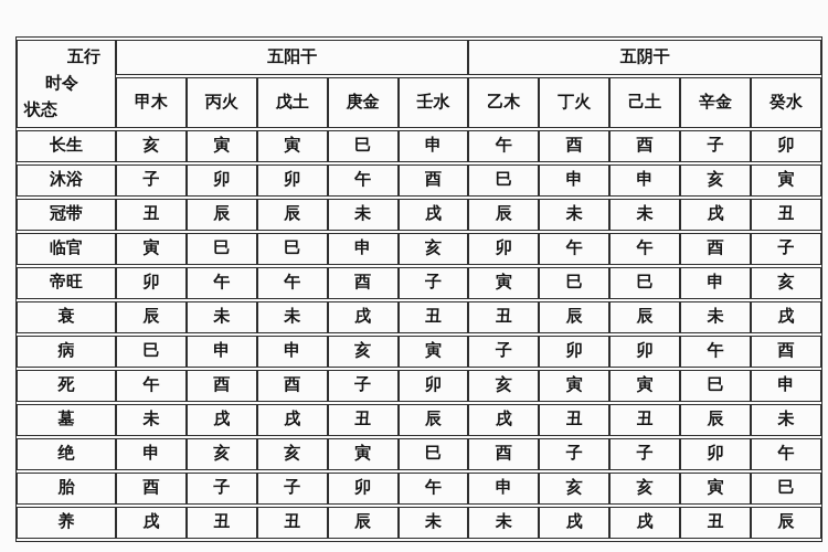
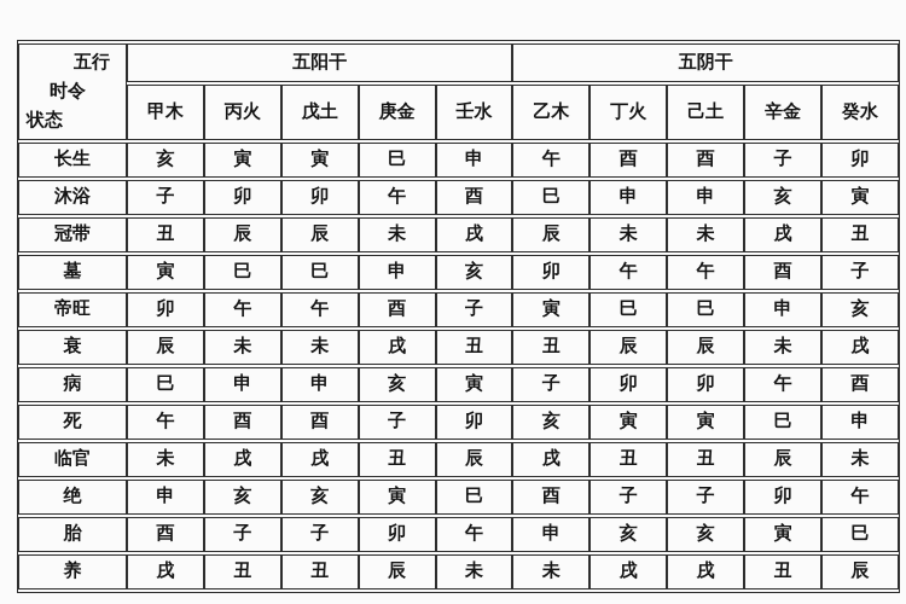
  五行 时令 状态	五阳干	五阴干
  甲木	丙火	戊土	庚金	壬水	乙木	丁火	己土	辛金	癸水
  长生	亥	寅	寅	巳	申	午	酉	酉	子	卯
  沐浴	子	卯	卯	午	酉	巳	申	申	亥	寅
  冠带	丑	辰	辰	未	戌	辰	未	未	戌	丑
- 临官	寅	巳	巳	申	亥	卯	午	午	酉	子
+ 墓	寅	巳	巳	申	亥	卯	午	午	酉	子
  帝旺	卯	午	午	酉	子	寅	巳	巳	申	亥
  衰	辰	未	未	戌	丑	丑	辰	辰	未	戌
  病	巳	申	申	亥	寅	子	卯	卯	午	酉
  死	午	酉	酉	子	卯	亥	寅	寅	巳	申
- 墓	未	戌	戌	丑	辰	戌	丑	丑	辰	未
+ 临官	未	戌	戌	丑	辰	戌	丑	丑	辰	未
  绝	申	亥	亥	寅	巳	酉	子	子	卯	午
  胎	酉	子	子	卯	午	申	亥	亥	寅	巳
  养	戌	丑	丑	辰	未	未	戌	戌	丑	辰
